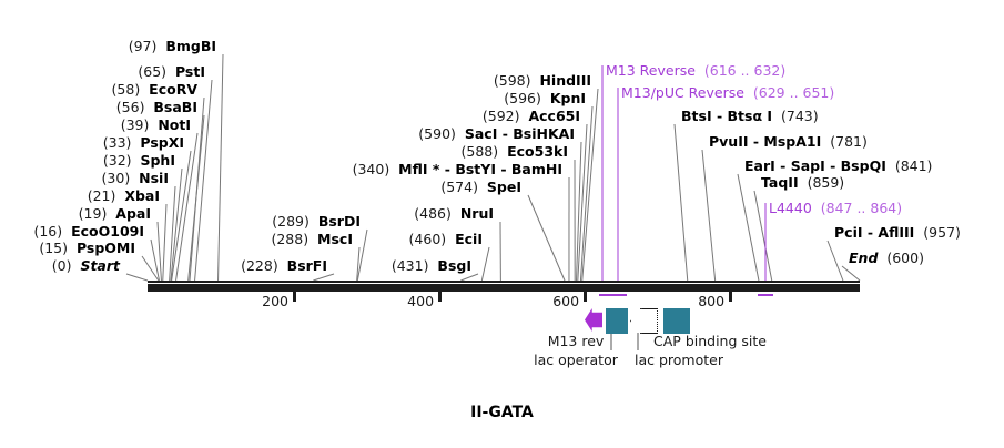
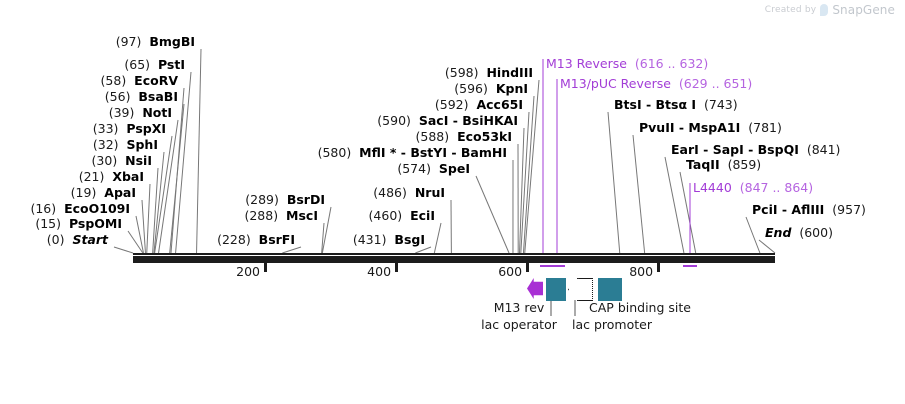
+ Created by
+ SnapGene
  (97) BmgBI
  (65) PstI
  (58) EcoRV
  (56) BsaBI
  (39) NotI
  (33) PspXI
  (32) SphI
  (30) NsiI
  (21) XbaI
  (19) ApaI
  (16) EcoO109I
  (15) PspOMI
  (0) Start
  (228) BsrFI
  (288) MscI
  (289) BsrDI
  (431) BsgI
  (460) EciI
  (486) NruI
  (574) SpeI
- (340) MflI * - BstYI - BamHI
+ (580) MflI * - BstYI - BamHI
  (588) Eco53kI
  (590) SacI - BsiHKAI
  (592) Acc65I
  (596) KpnI
  (598) HindIII
  BtsI - Btsα I (743)
  PvuII - MspA1I (781)
  EarI - SapI - BspQI (841)
  TaqII (859)
  PciI - AflIII (957)
  End (600)
  M13 Reverse (616 .. 632)
  M13/pUC Reverse (629 .. 651)
  L4440 (847 .. 864)
  200
  400
  600
  800
  M13 rev
  lac operator
  lac promoter
  CAP binding site
- II-GATA
